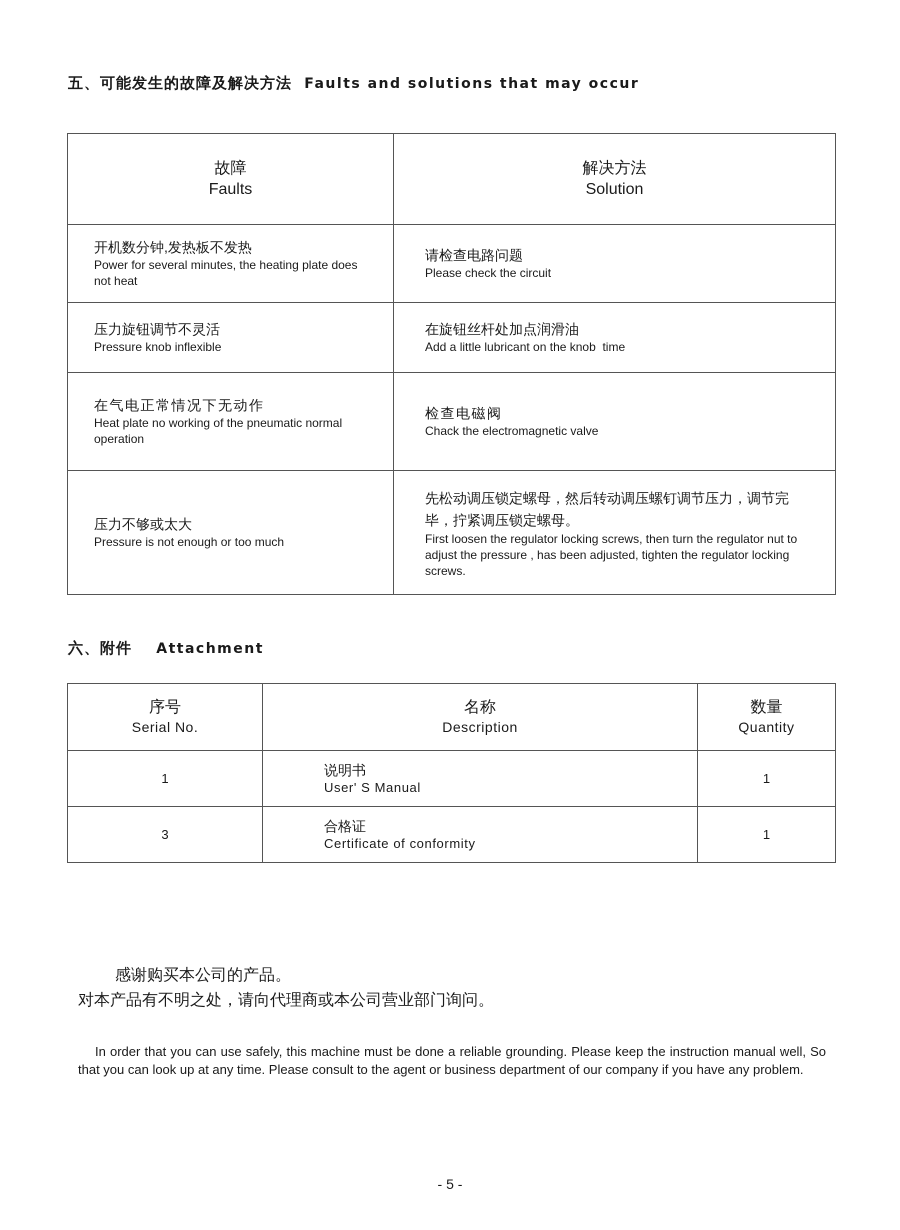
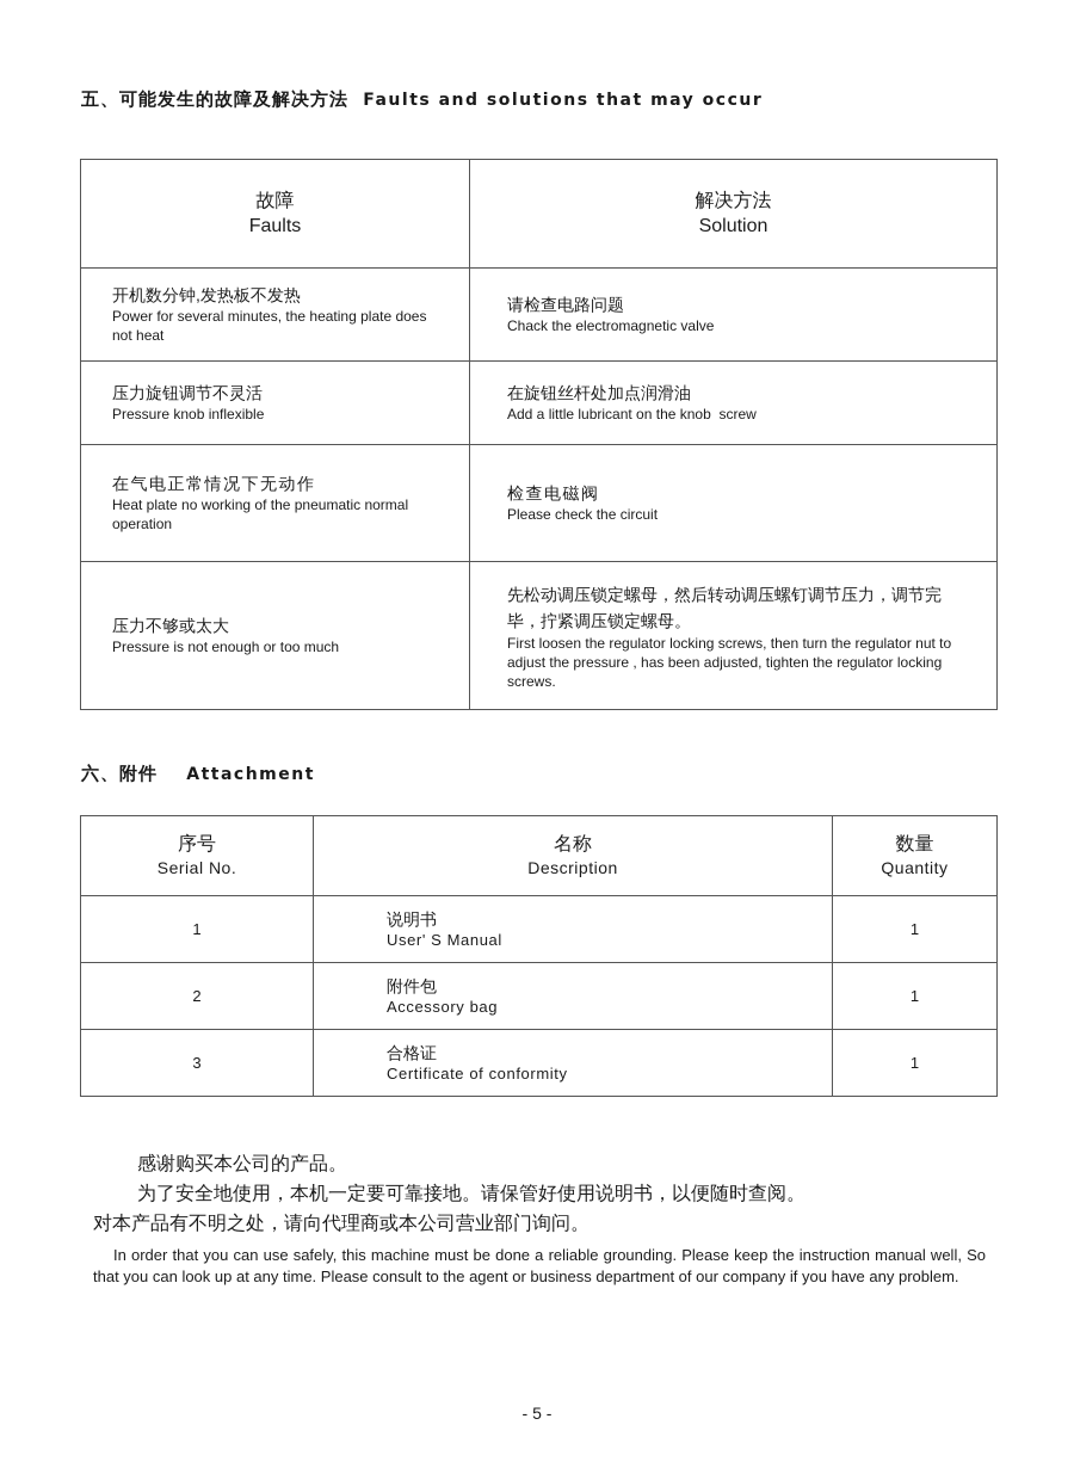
  五、可能发生的故障及解决方法 Faults and solutions that may occur
  故障 Faults	解决方法 Solution
- 开机数分钟,发热板不发热 Power for several minutes, the heating plate does not heat	请检查电路问题 Please check the circuit
+ 开机数分钟,发热板不发热 Power for several minutes, the heating plate does not heat	请检查电路问题 Chack the electromagnetic valve
- 压力旋钮调节不灵活 Pressure knob inflexible	在旋钮丝杆处加点润滑油 Add a little lubricant on the knob time
+ 压力旋钮调节不灵活 Pressure knob inflexible	在旋钮丝杆处加点润滑油 Add a little lubricant on the knob screw
- 在气电正常情况下无动作 Heat plate no working of the pneumatic normal operation	检查电磁阀 Chack the electromagnetic valve
+ 在气电正常情况下无动作 Heat plate no working of the pneumatic normal operation	检查电磁阀 Please check the circuit
  压力不够或太大 Pressure is not enough or too much	先松动调压锁定螺母，然后转动调压螺钉调节压力，调节完毕，拧紧调压锁定螺母。 First loosen the regulator locking screws, then turn the regulator nut to adjust the pressure , has been adjusted, tighten the regulator locking screws.
  六、附件 Attachment
  序号 Serial No.	名称 Description	数量 Quantity
  1	说明书 User' S Manual	1
+ 2	附件包 Accessory bag	1
  3	合格证 Certificate of conformity	1
  感谢购买本公司的产品。
+ 为了安全地使用，本机一定要可靠接地。请保管好使用说明书，以便随时查阅。
  对本产品有不明之处，请向代理商或本公司营业部门询问。
  In order that you can use safely, this machine must be done a reliable grounding. Please keep the instruction manual well, So that you can look up at any time. Please consult to the agent or business department of our company if you have any problem.
  - 5 -
